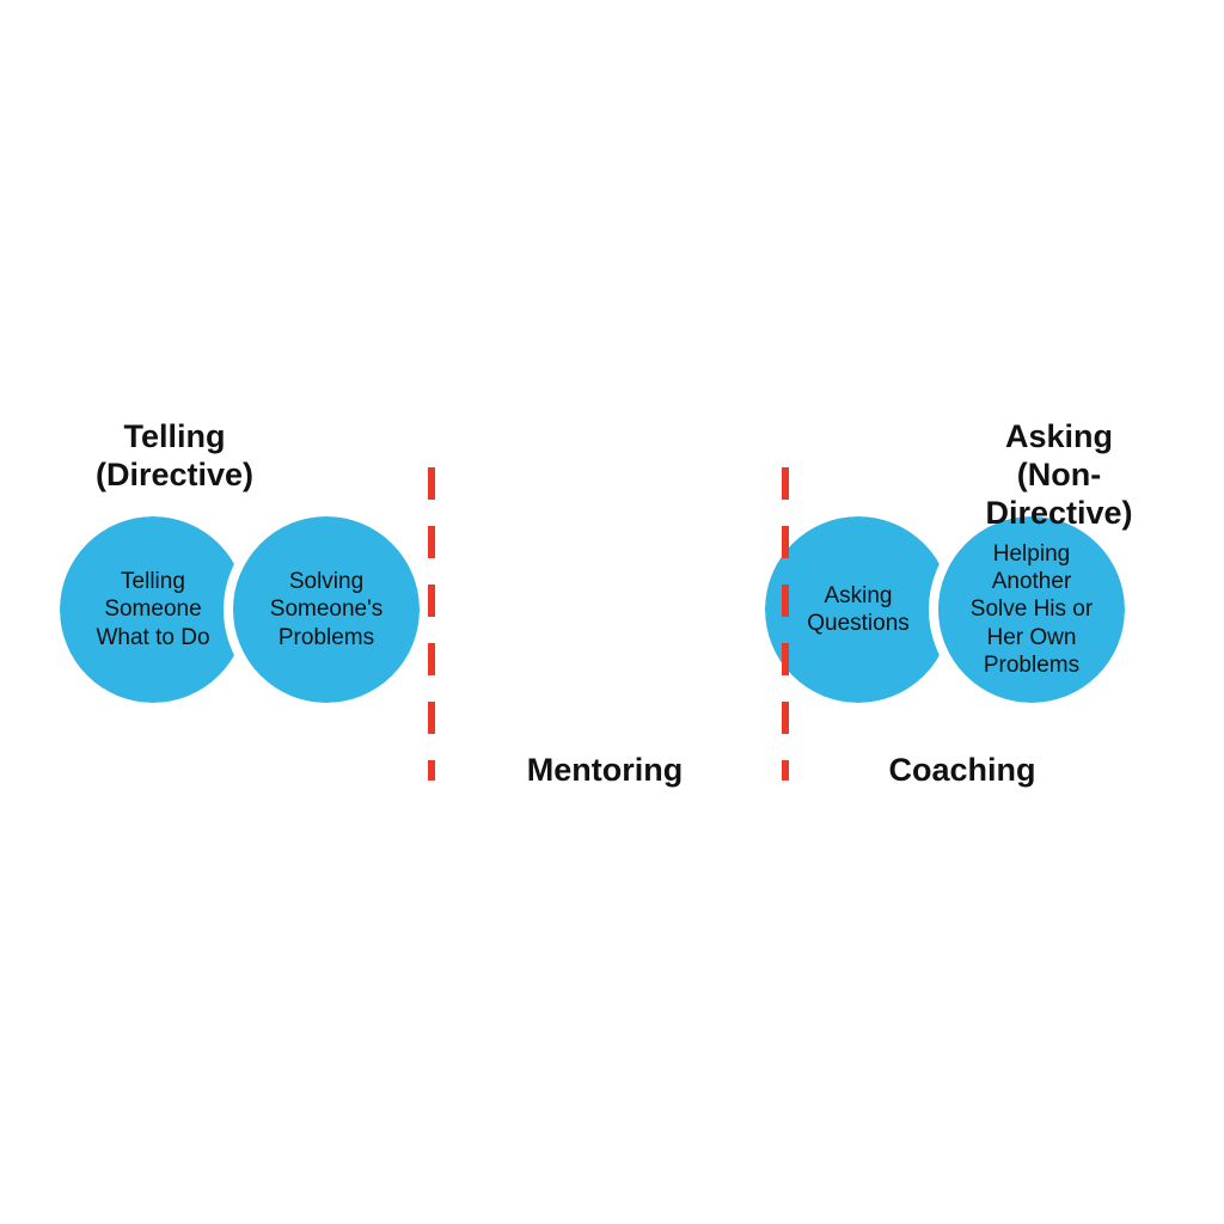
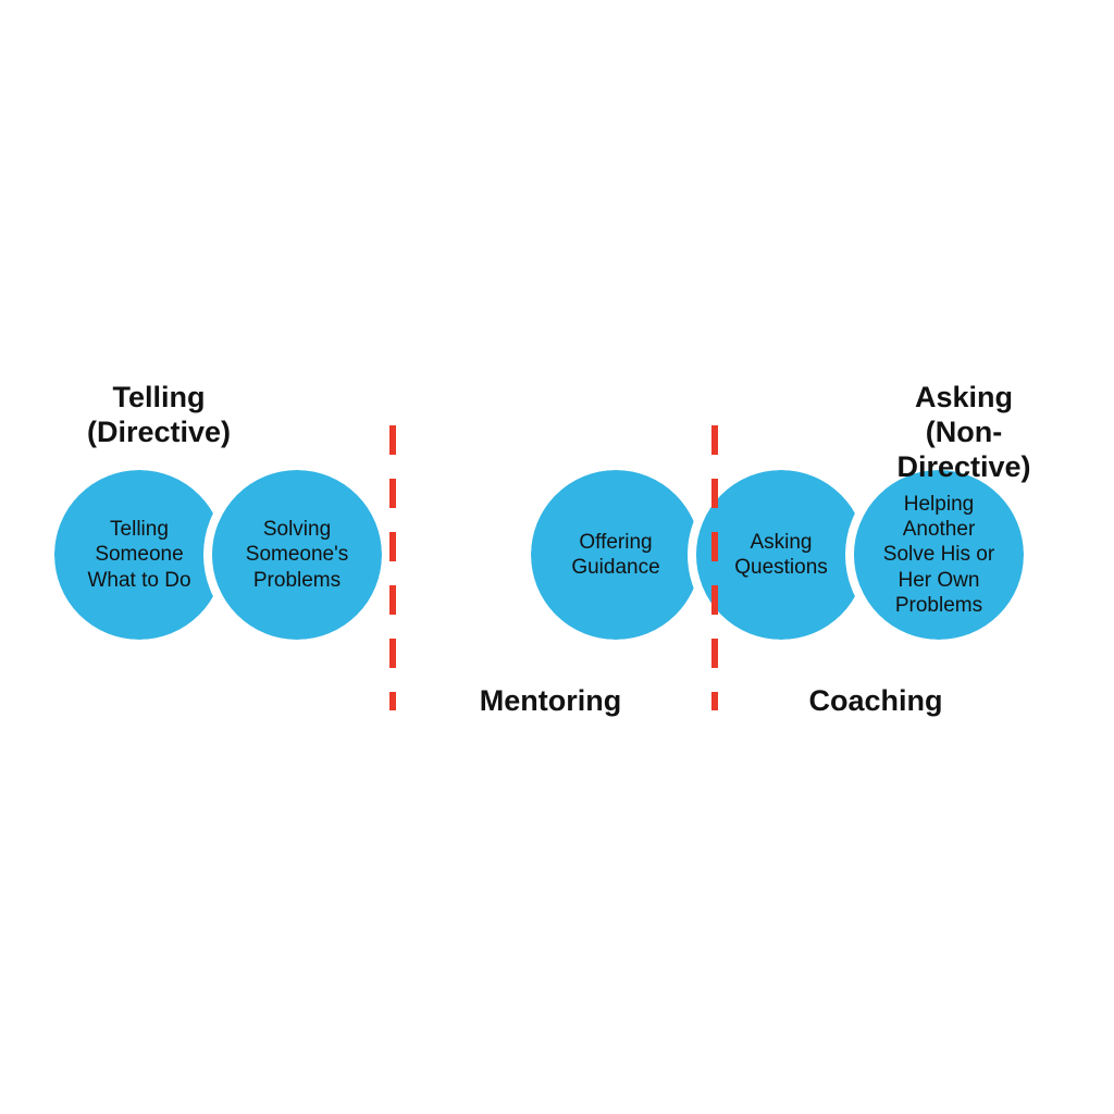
  Telling
  (Directive)
  Asking
  (Non-Directive)
  Telling
  Someone
  What to Do
  Solving
  Someone's
  Problems
+ Offering
+ Guidance
  Asking
  Questions
  Helping
  Another
  Solve His or
  Her Own
  Problems
  Mentoring
  Coaching
